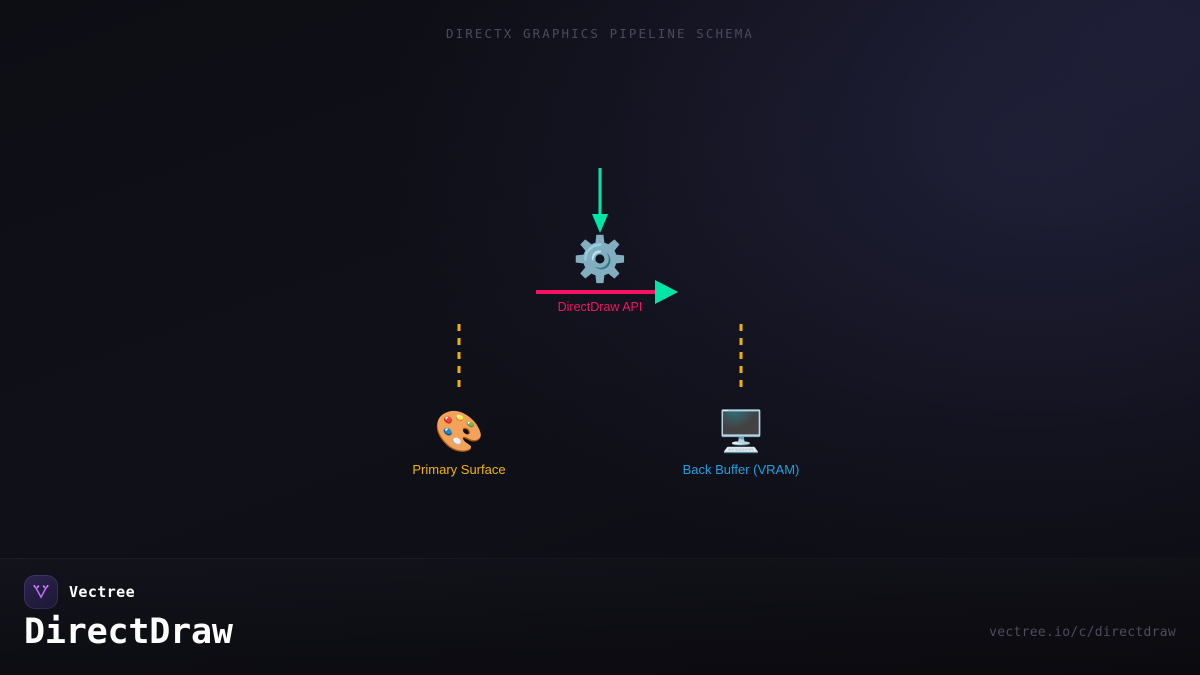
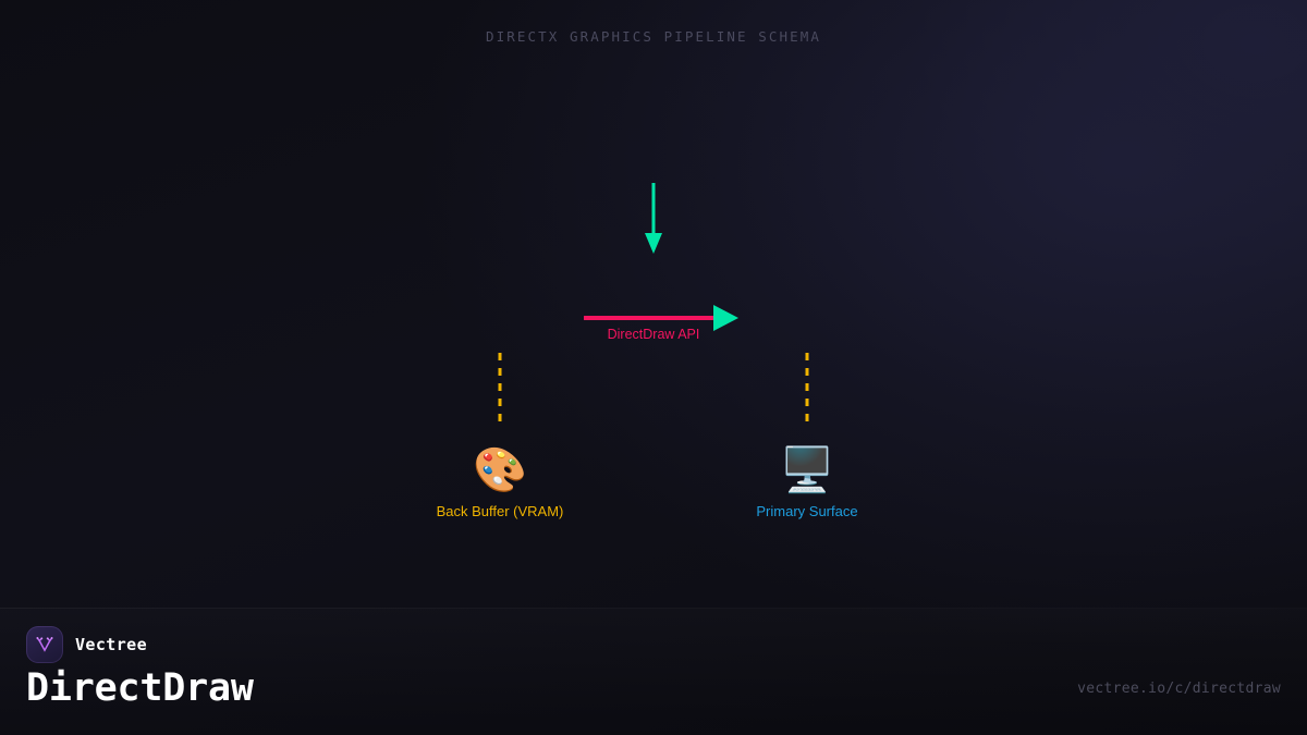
  DIRECTX GRAPHICS PIPELINE SCHEMA
  DirectDraw API
- ⚙️
  🎨
- Primary Surface
+ Back Buffer (VRAM)
  🖥️
- Back Buffer (VRAM)
+ Primary Surface
  Vectree
  DirectDraw
  vectree.io/c/directdraw
